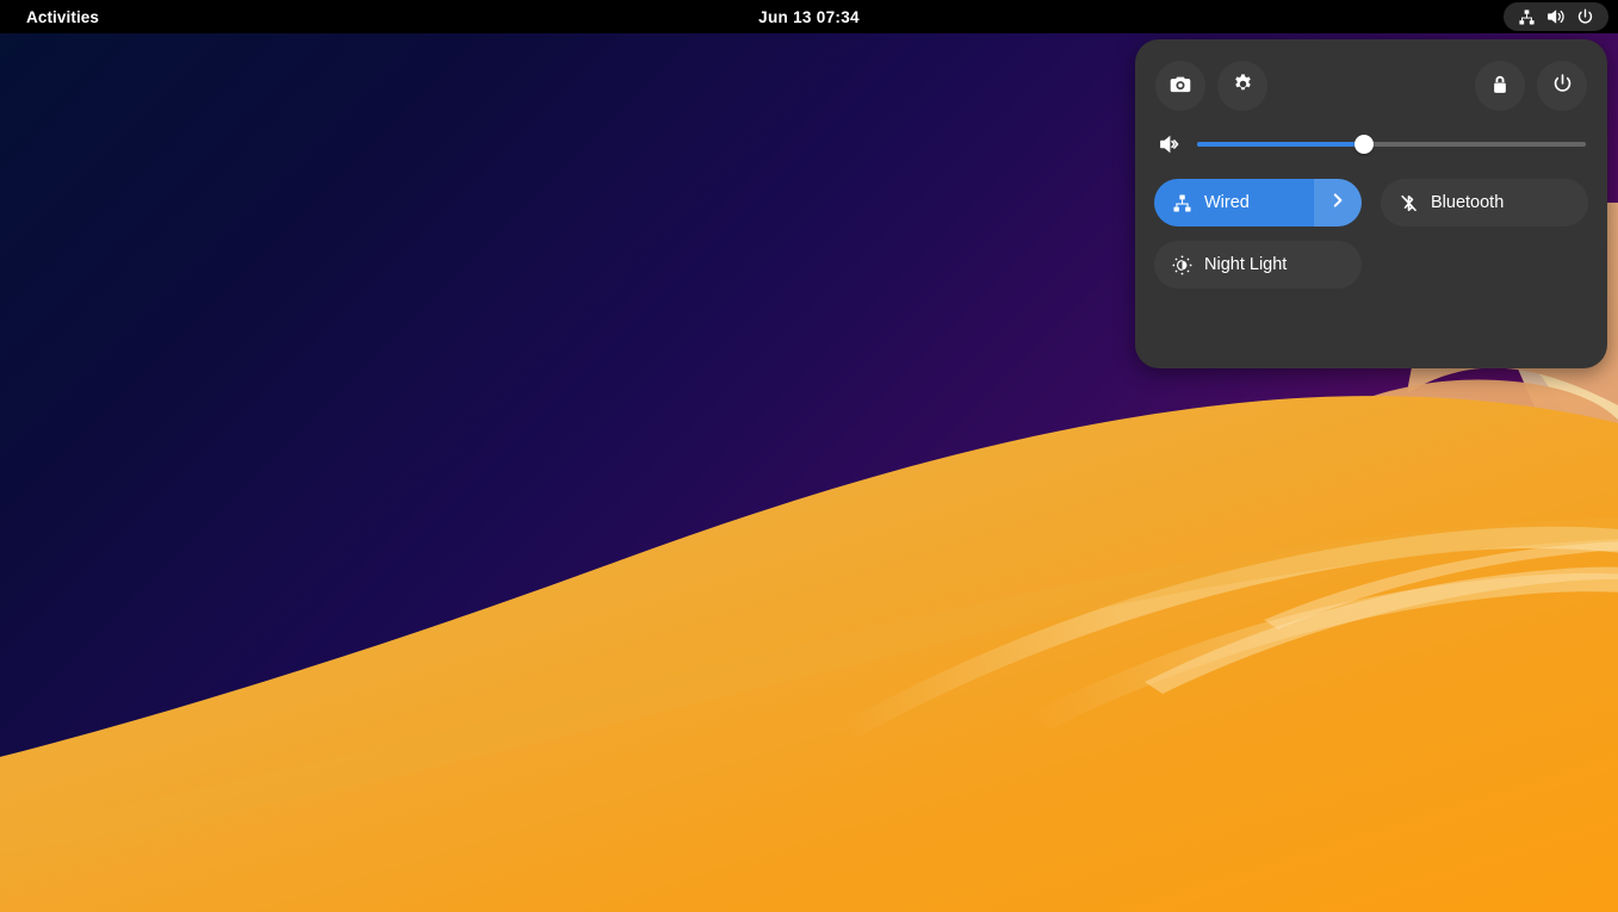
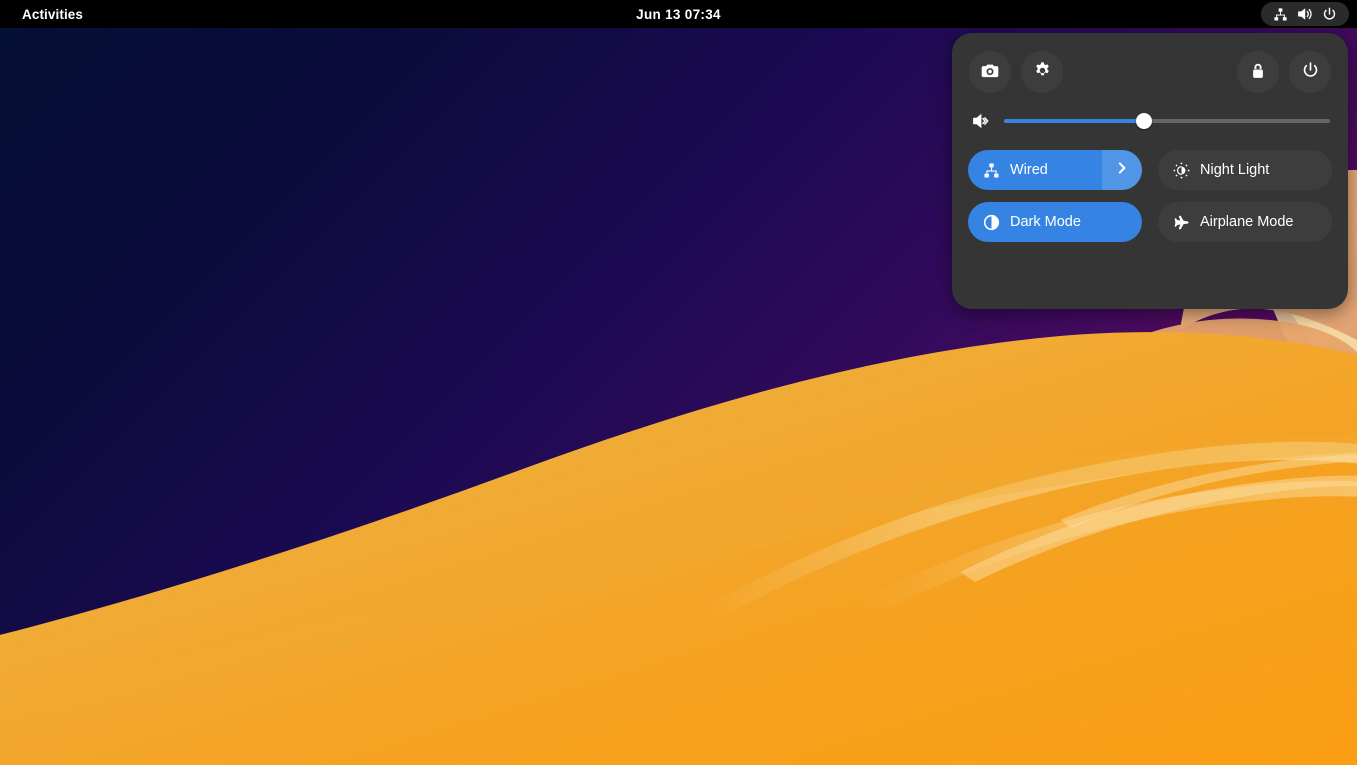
  Activities
  Jun 13 07:34
  Wired
- Bluetooth
  Night Light
+ Dark Mode
+ Airplane Mode
